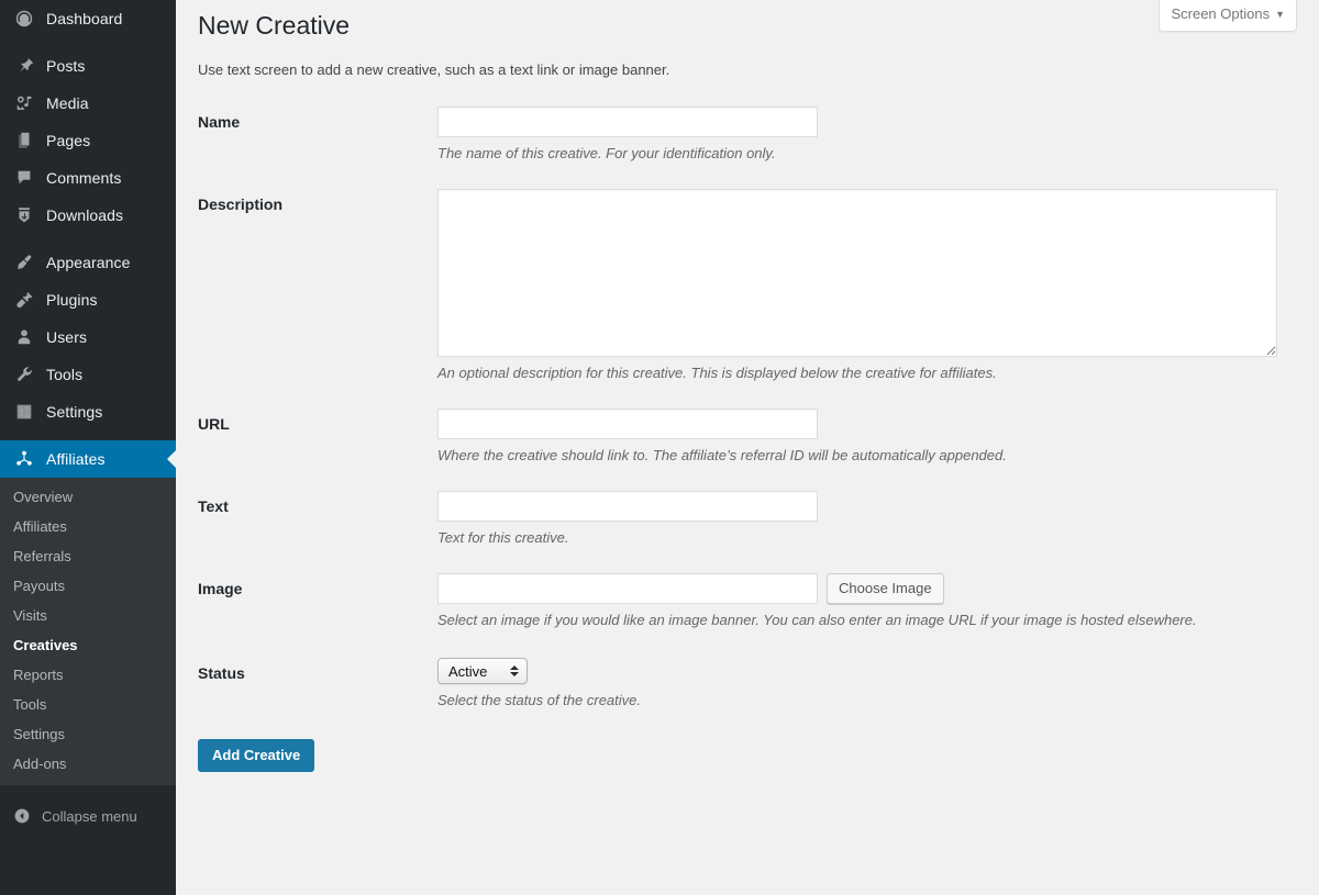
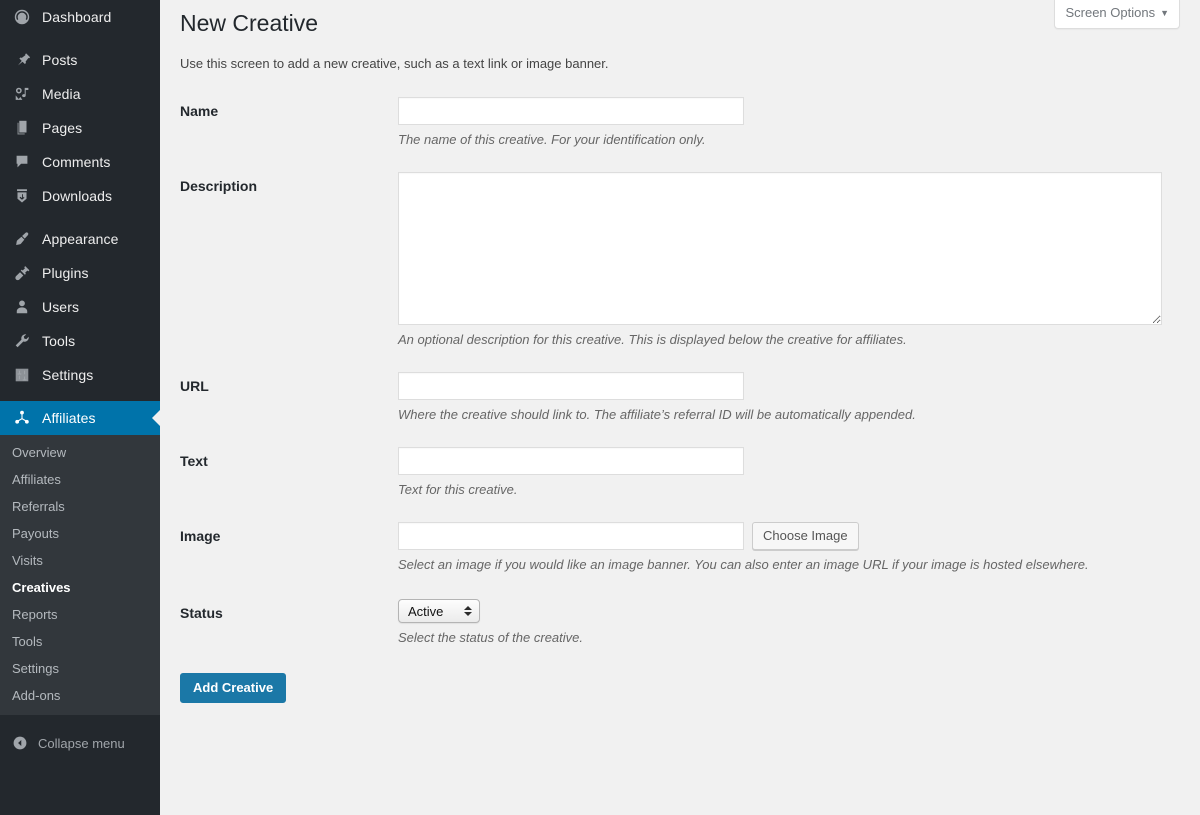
  Dashboard
  Posts
  Media
  Pages
  Comments
  Downloads
  Appearance
  Plugins
  Users
  Tools
  Settings
  Affiliates
  Overview
  Affiliates
  Referrals
  Payouts
  Visits
  Creatives
  Reports
  Tools
  Settings
  Add-ons
  Collapse menu
  Screen Options ▼
  New Creative
- Use text screen to add a new creative, such as a text link or image banner.
+ Use this screen to add a new creative, such as a text link or image banner.
  Name
  The name of this creative. For your identification only.
  Description
  An optional description for this creative. This is displayed below the creative for affiliates.
  URL
  Where the creative should link to. The affiliate’s referral ID will be automatically appended.
  Text
  Text for this creative.
  Image
  Choose Image
  Select an image if you would like an image banner. You can also enter an image URL if your image is hosted elsewhere.
  Status
  Active
  Select the status of the creative.
  Add Creative
